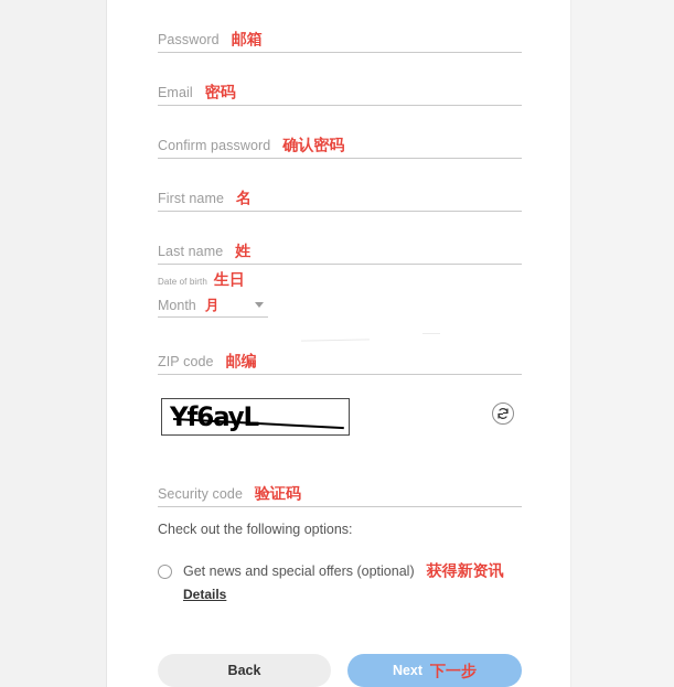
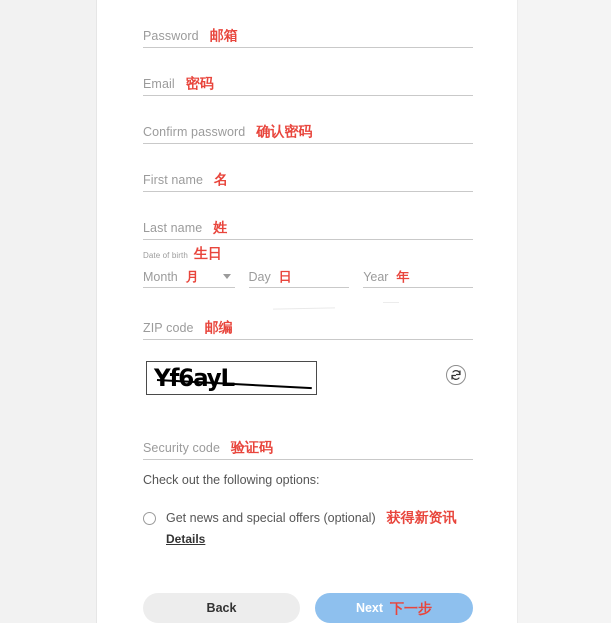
  Password
  邮箱
  Email
  密码
  Confirm password
  确认密码
  First name
  名
  Last name
  姓
  Date of birth
  生日
  Month
  月
+ Day
+ 日
+ Year
+ 年
  ZIP code
  邮编
  f6ayL
  Security code
  验证码
  Check out the following options:
  Get news and special offers (optional)
  获得新资讯
  Details
  Back
  Next
  下一步
